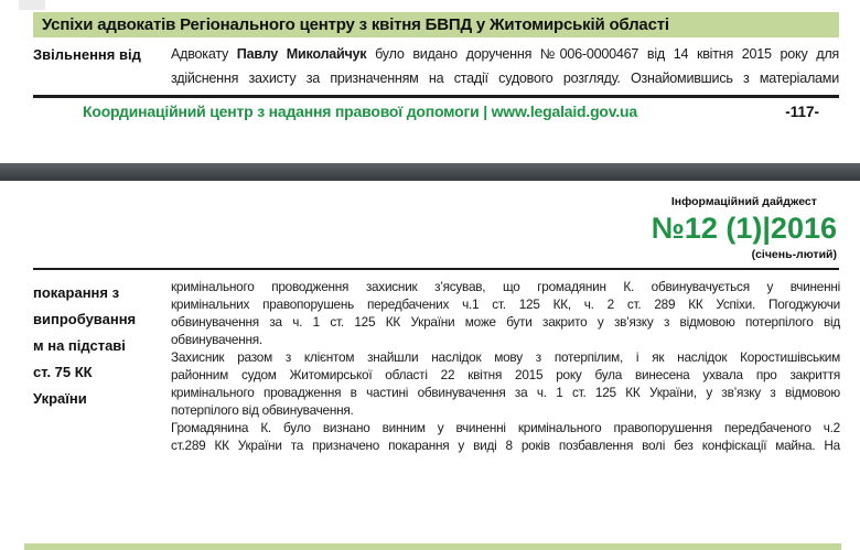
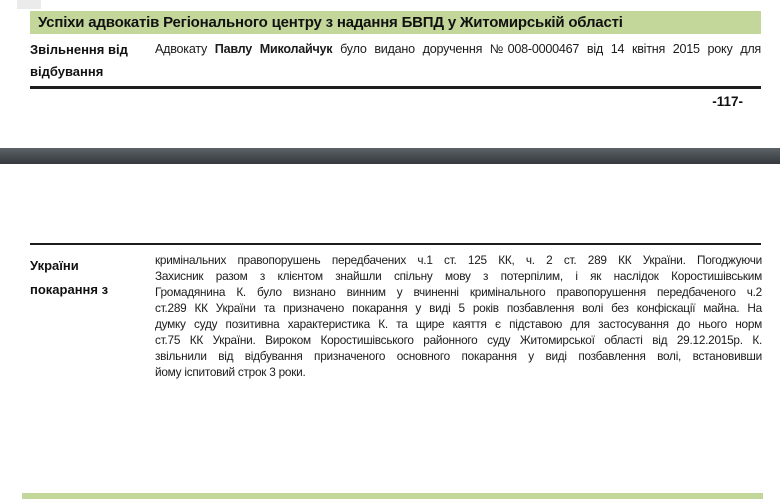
- Успіхи адвокатів Регіонального центру з квітня БВПД у Житомирській області
+ Успіхи адвокатів Регіонального центру з надання БВПД у Житомирській області
  Звільнення від
+ відбування
- Адвокату Павлу Миколайчук було видано доручення №006-0000467 від 14 квітня 2015 року для
+ Адвокату Павлу Миколайчук було видано доручення №008-0000467 від 14 квітня 2015 року для
- здійснення захисту за призначенням на стадії судового розгляду. Ознайомившись з матеріалами
- Координаційний центр з надання правової допомоги | www.legalaid.gov.ua
  -117-
- Інформаційний дайджест
- №12 (1)|2016
- (січень-лютий)
- покарання з
+ України
- випробування
- м на підставі
- ст. 75 КК
- України
+ покарання з
- кримінального проводження захисник з’ясував, що громадянин К. обвинувачується у вчиненні
- кримінальних правопорушень передбачених ч.1 ст. 125 КК, ч. 2 ст. 289 КК Успіхи. Погоджуючи
+ кримінальних правопорушень передбачених ч.1 ст. 125 КК, ч. 2 ст. 289 КК України. Погоджуючи
- обвинувачення за ч. 1 ст. 125 КК України може бути закрито у зв’язку з відмовою потерпілого від
- обвинувачення.
- Захисник разом з клієнтом знайшли наслідок мову з потерпілим, і як наслідок Коростишівським
+ Захисник разом з клієнтом знайшли спільну мову з потерпілим, і як наслідок Коростишівським
- районним судом Житомирської області 22 квітня 2015 року була винесена ухвала про закриття
- кримінального провадження в частині обвинувачення за ч. 1 ст. 125 КК України, у зв’язку з відмовою
- потерпілого від обвинувачення.
  Громадянина К. було визнано винним у вчиненні кримінального правопорушення передбаченого ч.2
- ст.289 КК України та призначено покарання у виді 8 років позбавлення волі без конфіскації майна. На
+ ст.289 КК України та призначено покарання у виді 5 років позбавлення волі без конфіскації майна. На
+ думку суду позитивна характеристика К. та щире каяття є підставою для застосування до нього норм
+ ст.75 КК України. Вироком Коростишівського районного суду Житомирської області від 29.12.2015р. К.
+ звільнили від відбування призначеного основного покарання у виді позбавлення волі, встановивши
+ йому іспитовий строк 3 роки.
